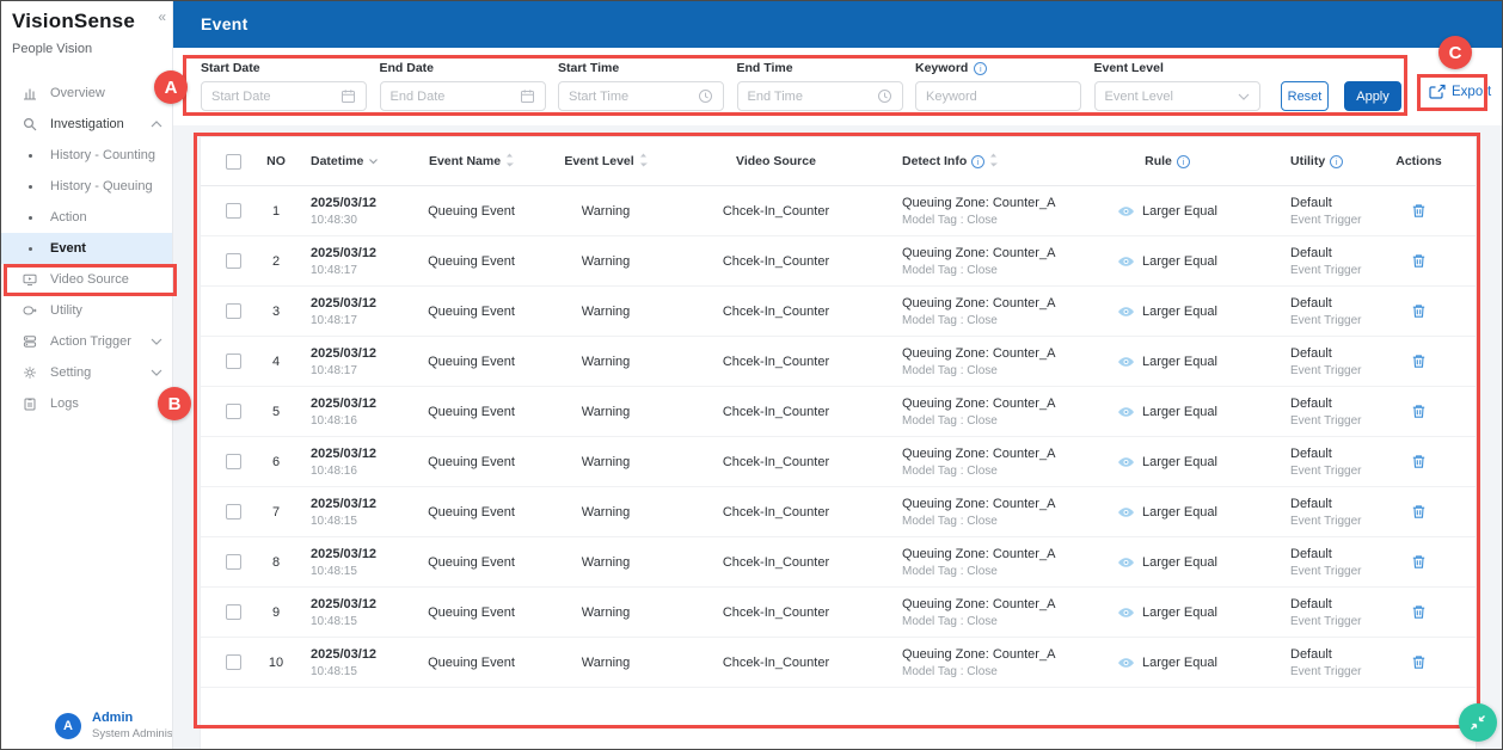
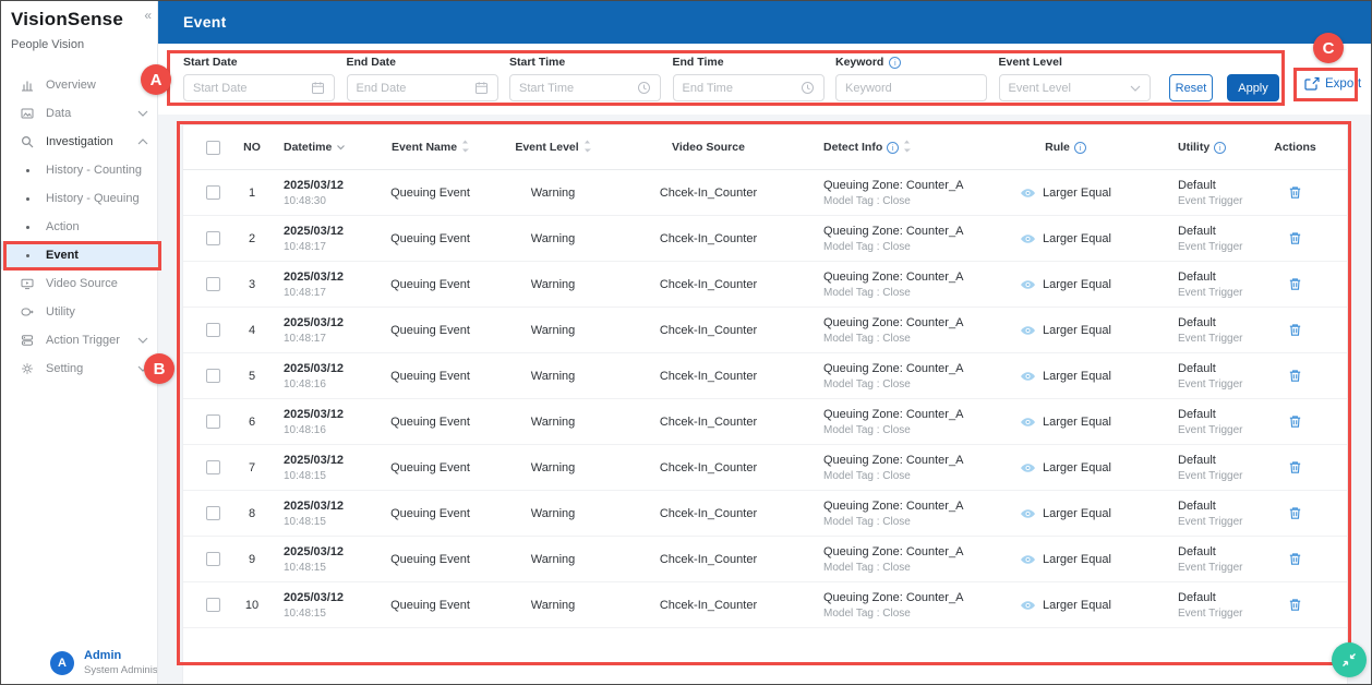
  VisionSense
  «
  People Vision
  Overview
+ Data
  Investigation
  History - Counting
  History - Queuing
  Action
  Event
  Video Source
  Utility
  Action Trigger
  Setting
- Logs
  A
  Admin
  Event
  Start Date
  Start Date
  End Date
  End Date
  Start Time
  Start Time
  End Time
  End Time
  Keyword
  i
  Keyword
  Event Level
  Event Level
  Reset
  Apply
  Export
  NO
  Datetime
  Event Name
  Event Level
  Video Source
  Detect Info
  i
  Rule
  i
  Utility
  i
  Actions
  1
  2025/03/12
  10:48:30
  Queuing Event
  Warning
  Chcek-In_Counter
  Queuing Zone: Counter_A
  Model Tag : Close
  Larger Equal
  Default
  Event Trigger
  2
  2025/03/12
  10:48:17
  Queuing Event
  Warning
  Chcek-In_Counter
  Queuing Zone: Counter_A
  Model Tag : Close
  Larger Equal
  Default
  Event Trigger
  3
  2025/03/12
  10:48:17
  Queuing Event
  Warning
  Chcek-In_Counter
  Queuing Zone: Counter_A
  Model Tag : Close
  Larger Equal
  Default
  Event Trigger
  4
  2025/03/12
  10:48:17
  Queuing Event
  Warning
  Chcek-In_Counter
  Queuing Zone: Counter_A
  Model Tag : Close
  Larger Equal
  Default
  Event Trigger
  5
  2025/03/12
  10:48:16
  Queuing Event
  Warning
  Chcek-In_Counter
  Queuing Zone: Counter_A
  Model Tag : Close
  Larger Equal
  Default
  Event Trigger
  6
  2025/03/12
  10:48:16
  Queuing Event
  Warning
  Chcek-In_Counter
  Queuing Zone: Counter_A
  Model Tag : Close
  Larger Equal
  Default
  Event Trigger
  7
  2025/03/12
  10:48:15
  Queuing Event
  Warning
  Chcek-In_Counter
  Queuing Zone: Counter_A
  Model Tag : Close
  Larger Equal
  Default
  Event Trigger
  8
  2025/03/12
  10:48:15
  Queuing Event
  Warning
  Chcek-In_Counter
  Queuing Zone: Counter_A
  Model Tag : Close
  Larger Equal
  Default
  Event Trigger
  9
  2025/03/12
  10:48:15
  Queuing Event
  Warning
  Chcek-In_Counter
  Queuing Zone: Counter_A
  Model Tag : Close
  Larger Equal
  Default
  Event Trigger
  10
  2025/03/12
  10:48:15
  Queuing Event
  Warning
  Chcek-In_Counter
  Queuing Zone: Counter_A
  Model Tag : Close
  Larger Equal
  Default
  Event Trigger
  A
  B
  C
